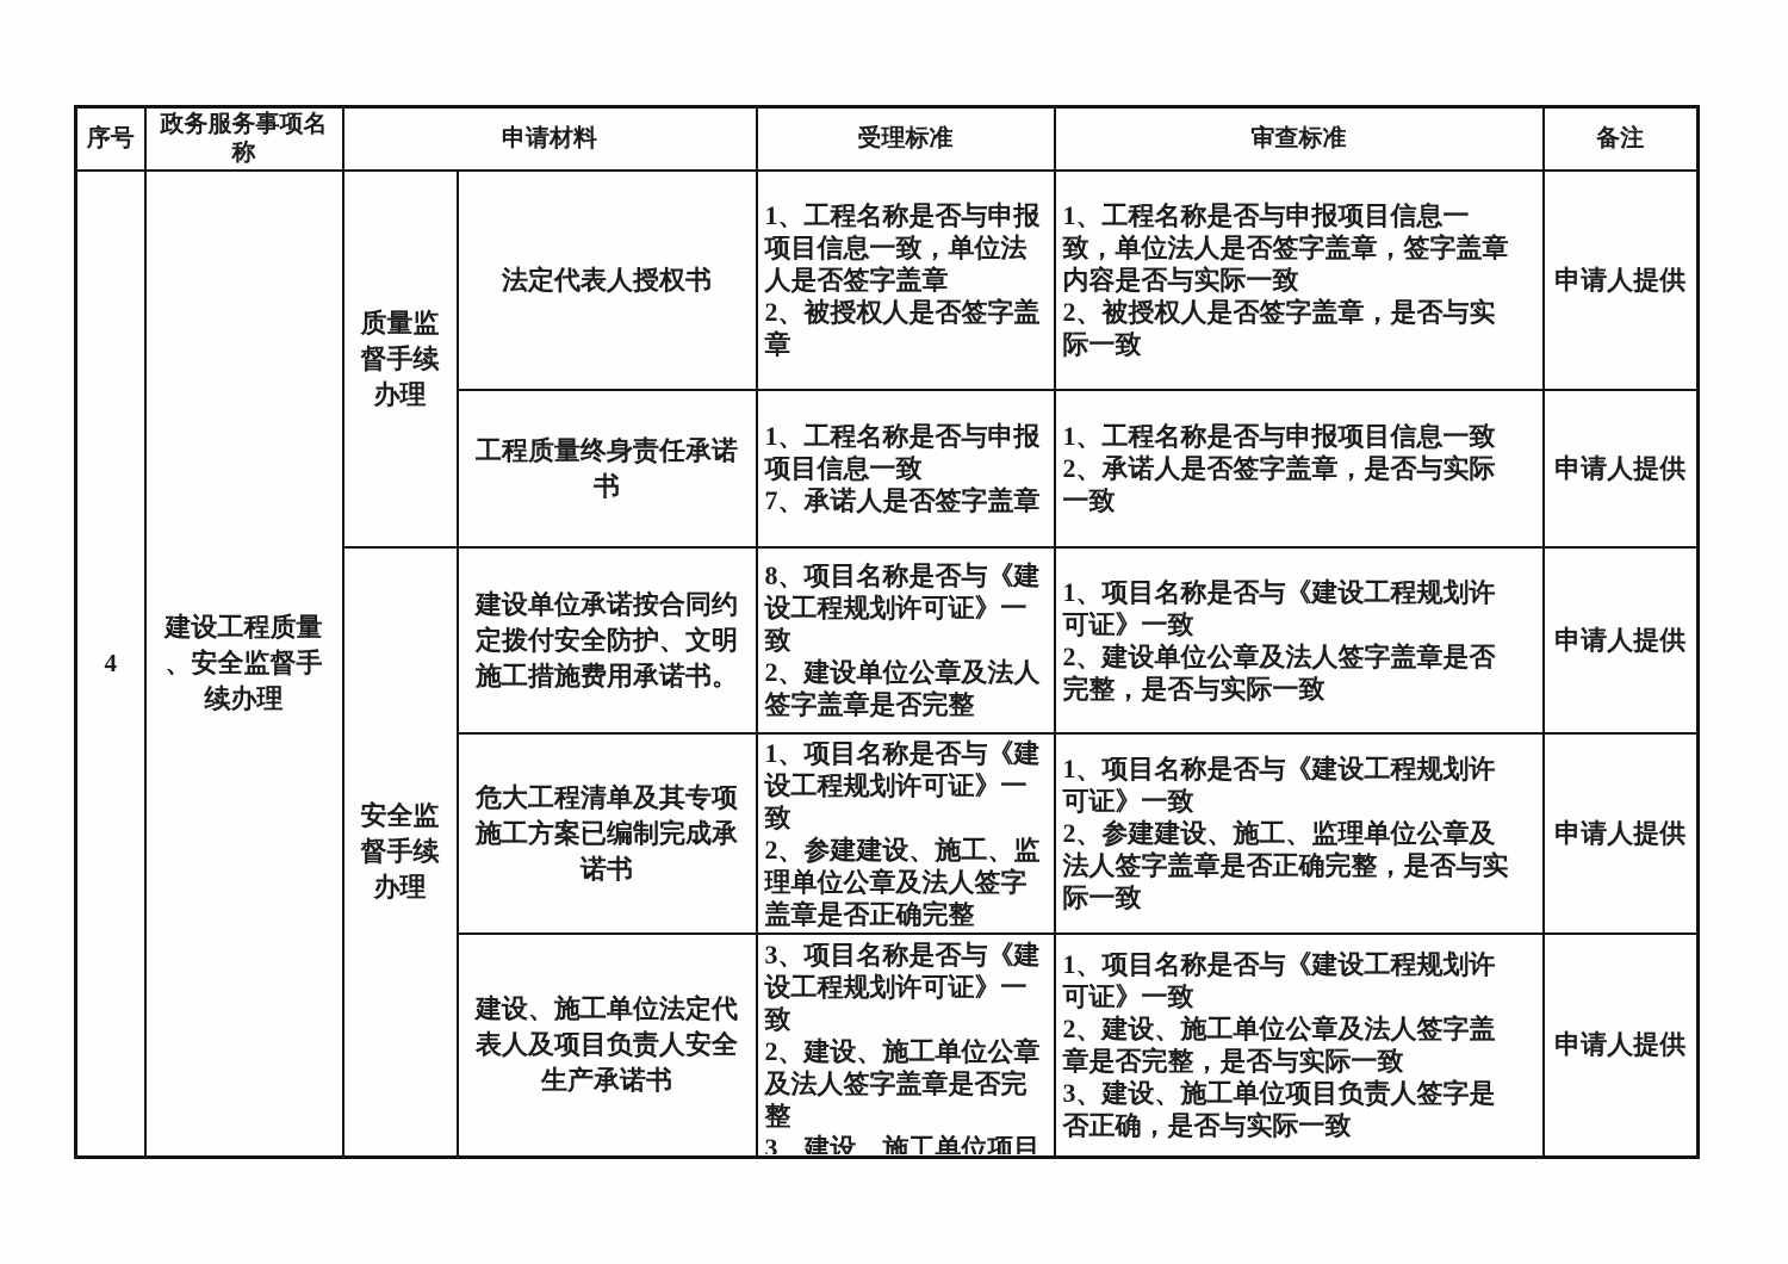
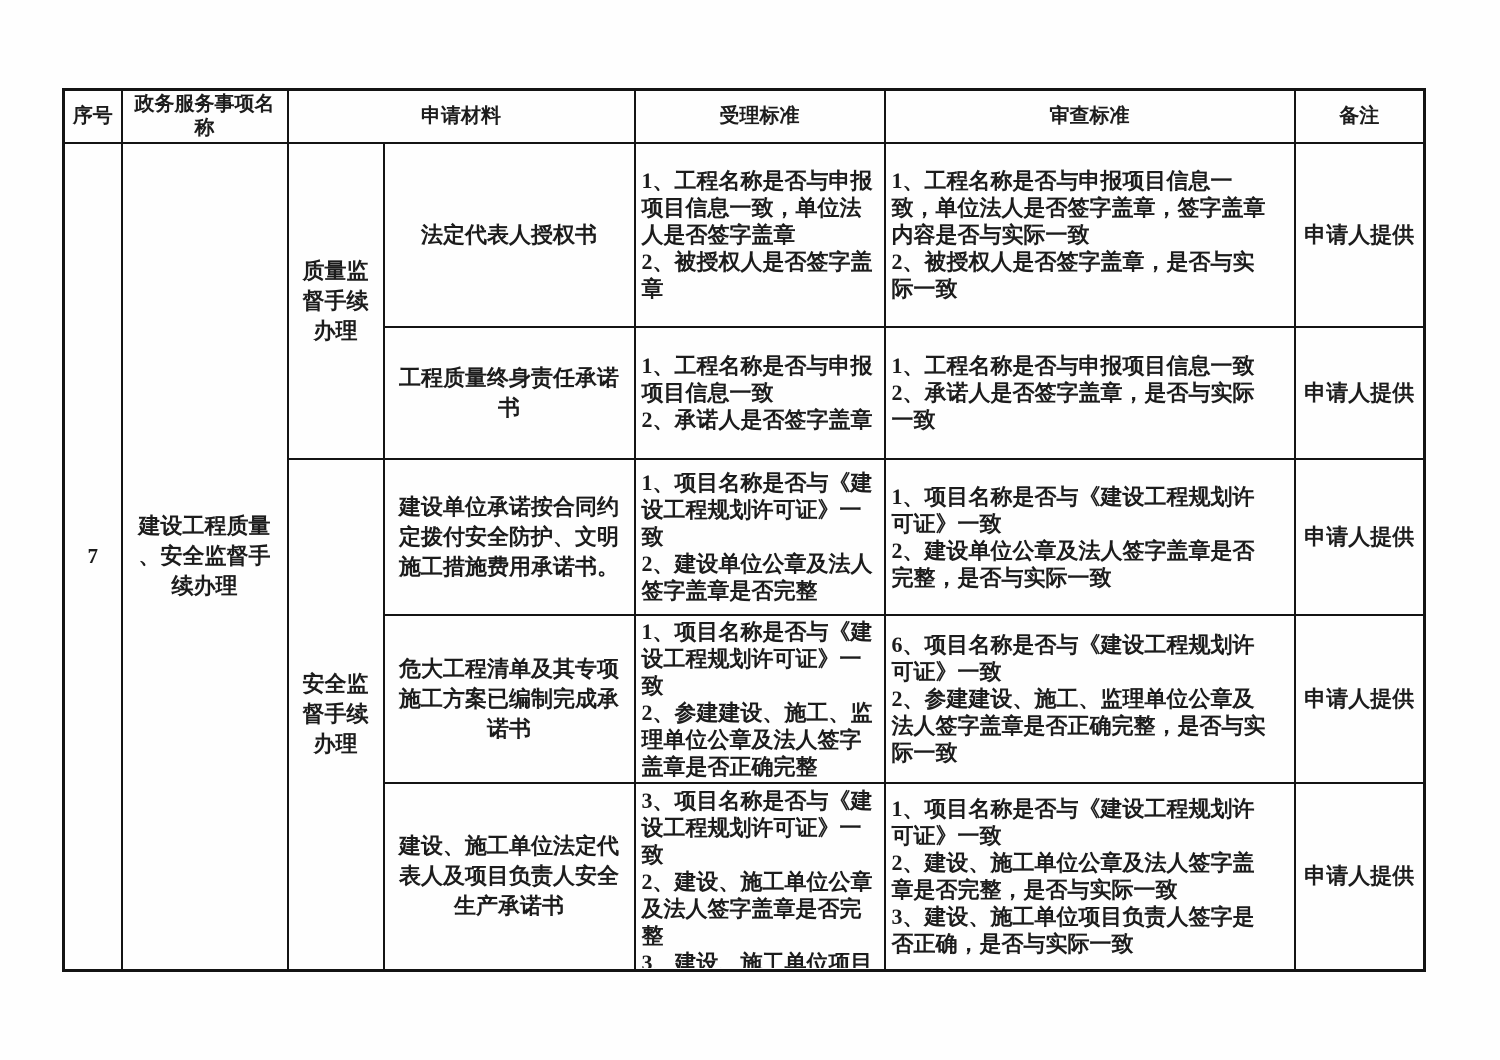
  序号	政务服务事项名称	申请材料	受理标准	审查标准	备注
- 4	建设工程质量 、安全监督手 续办理	质量监督手续办理	法定代表人授权书	1、工程名称是否与申报项目信息一致，单位法人是否签字盖章 2、被授权人是否签字盖章	1、工程名称是否与申报项目信息一致，单位法人是否签字盖章，签字盖章内容是否与实际一致 2、被授权人是否签字盖章，是否与实际一致	申请人提供
+ 7	建设工程质量 、安全监督手 续办理	质量监督手续办理	法定代表人授权书	1、工程名称是否与申报项目信息一致，单位法人是否签字盖章 2、被授权人是否签字盖章	1、工程名称是否与申报项目信息一致，单位法人是否签字盖章，签字盖章内容是否与实际一致 2、被授权人是否签字盖章，是否与实际一致	申请人提供
- 工程质量终身责任承诺书	1、工程名称是否与申报项目信息一致 7、承诺人是否签字盖章	1、工程名称是否与申报项目信息一致 2、承诺人是否签字盖章，是否与实际一致	申请人提供
+ 工程质量终身责任承诺书	1、工程名称是否与申报项目信息一致 2、承诺人是否签字盖章	1、工程名称是否与申报项目信息一致 2、承诺人是否签字盖章，是否与实际一致	申请人提供
- 安全监督手续办理	建设单位承诺按合同约定拨付安全防护、文明施工措施费用承诺书。	8、项目名称是否与《建设工程规划许可证》一致 2、建设单位公章及法人签字盖章是否完整	1、项目名称是否与《建设工程规划许可证》一致 2、建设单位公章及法人签字盖章是否完整，是否与实际一致	申请人提供
+ 安全监督手续办理	建设单位承诺按合同约定拨付安全防护、文明施工措施费用承诺书。	1、项目名称是否与《建设工程规划许可证》一致 2、建设单位公章及法人签字盖章是否完整	1、项目名称是否与《建设工程规划许可证》一致 2、建设单位公章及法人签字盖章是否完整，是否与实际一致	申请人提供
- 危大工程清单及其专项施工方案已编制完成承诺书	1、项目名称是否与《建设工程规划许可证》一致 2、参建建设、施工、监理单位公章及法人签字盖章是否正确完整	1、项目名称是否与《建设工程规划许可证》一致 2、参建建设、施工、监理单位公章及法人签字盖章是否正确完整，是否与实际一致	申请人提供
+ 危大工程清单及其专项施工方案已编制完成承诺书	1、项目名称是否与《建设工程规划许可证》一致 2、参建建设、施工、监理单位公章及法人签字盖章是否正确完整	6、项目名称是否与《建设工程规划许可证》一致 2、参建建设、施工、监理单位公章及法人签字盖章是否正确完整，是否与实际一致	申请人提供
  建设、施工单位法定代表人及项目负责人安全生产承诺书	3、项目名称是否与《建设工程规划许可证》一致 2、建设、施工单位公章及法人签字盖章是否完整 3、建设、施工单位项目	1、项目名称是否与《建设工程规划许可证》一致 2、建设、施工单位公章及法人签字盖章是否完整，是否与实际一致 3、建设、施工单位项目负责人签字是否正确，是否与实际一致	申请人提供
